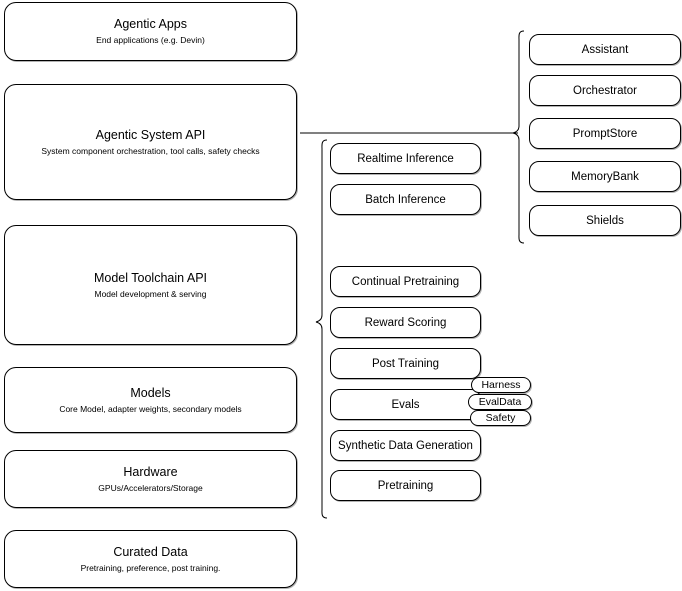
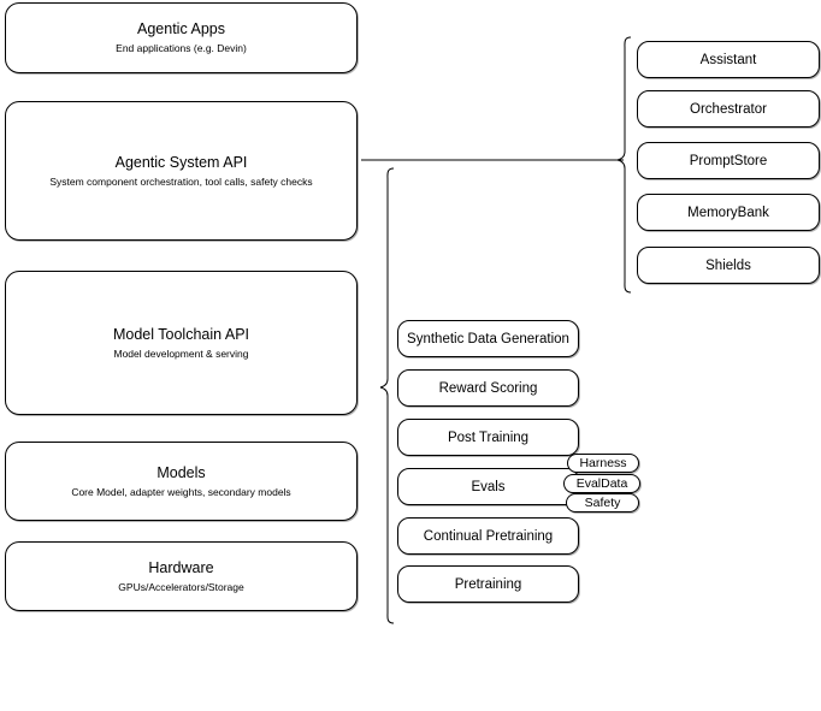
  Agentic Apps
  End applications (e.g. Devin)
  Agentic System API
  System component orchestration, tool calls, safety checks
  Model Toolchain API
  Model development & serving
  Models
  Core Model, adapter weights, secondary models
  Hardware
  GPUs/Accelerators/Storage
- Curated Data
- Pretraining, preference, post training.
- Realtime Inference
- Batch Inference
- Continual Pretraining
+ Synthetic Data Generation
  Reward Scoring
  Post Training
  Evals
- Synthetic Data Generation
+ Continual Pretraining
  Pretraining
  Harness
  EvalData
  Safety
  Assistant
  Orchestrator
  PromptStore
  MemoryBank
  Shields
